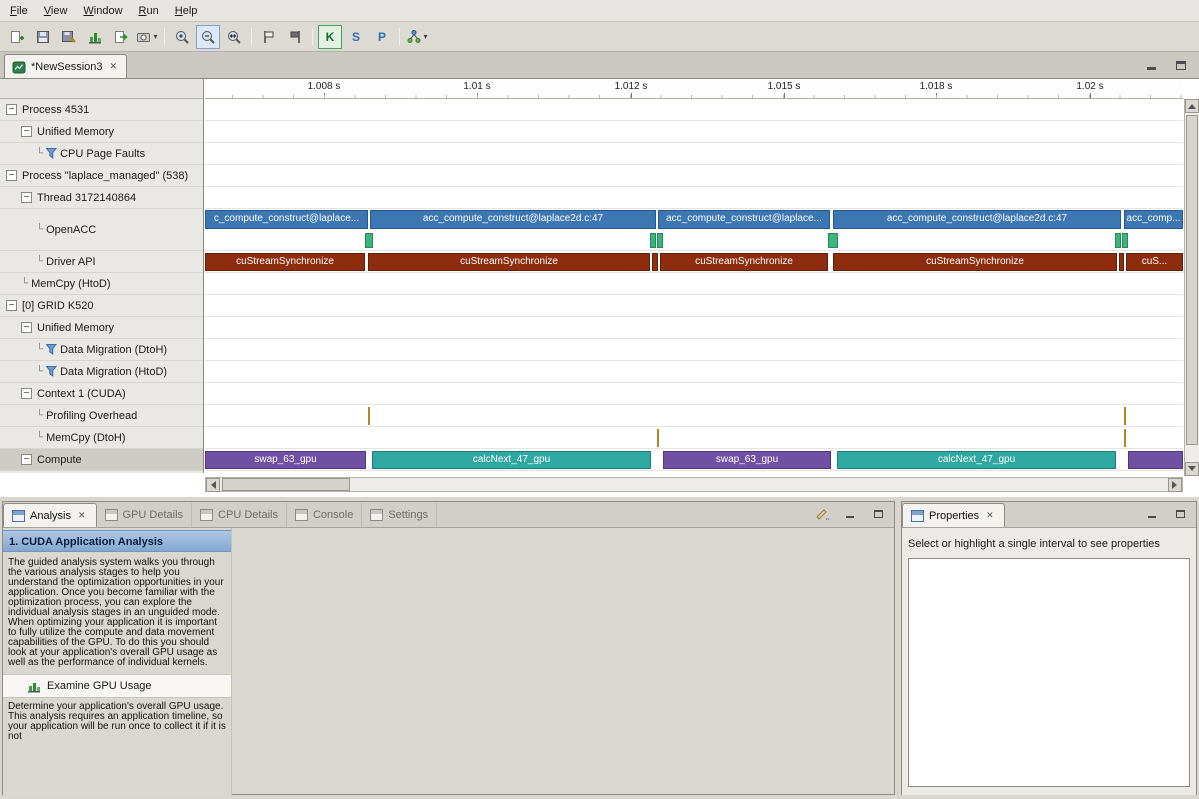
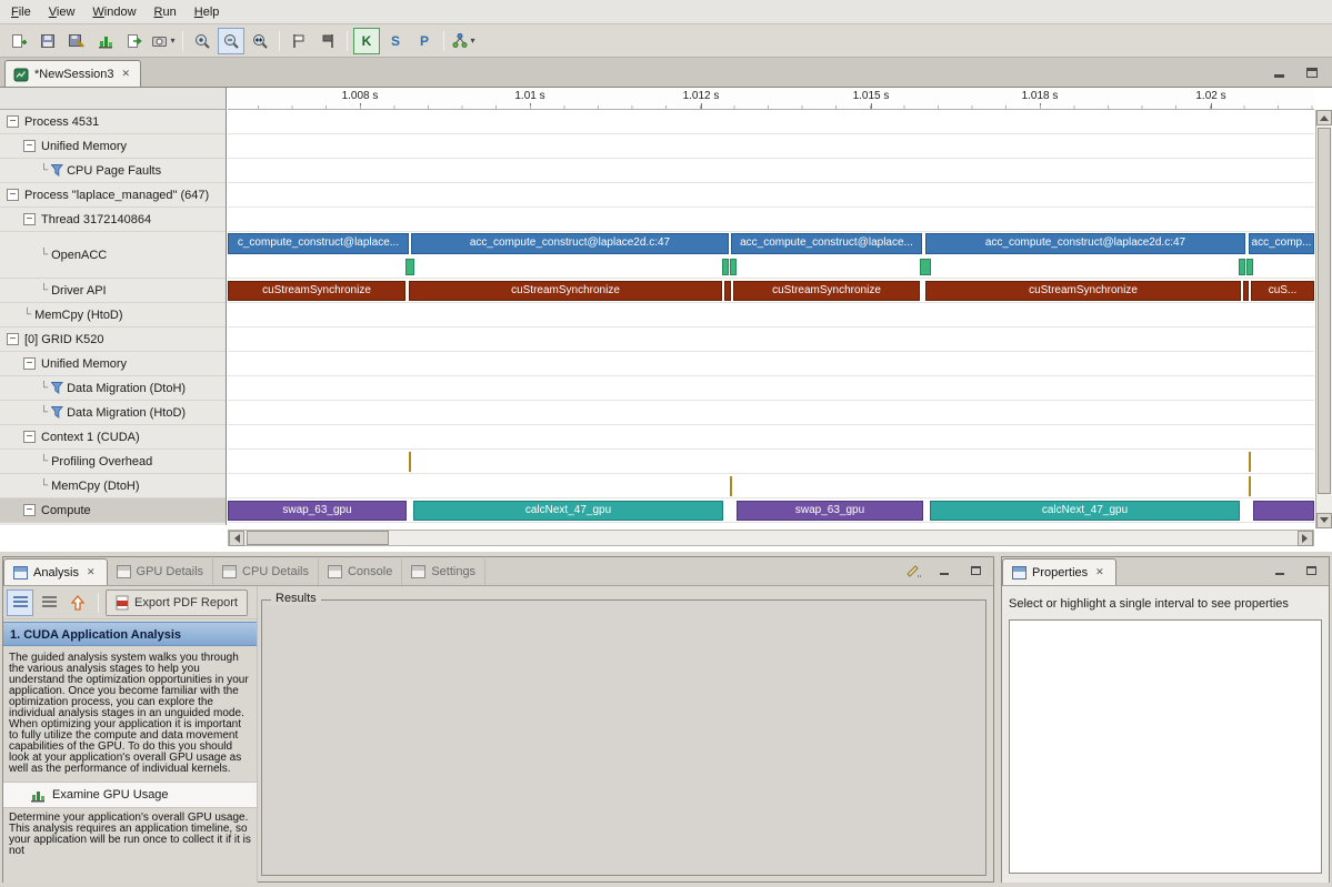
  File
  View
  Window
  Run
  Help
  ▾
  K
  S
  P
  ▾
  *NewSession3
  ✕
  1.008 s
  1.01 s
  1.012 s
  1.015 s
  1.018 s
  1.02 s
  −
  Process 4531
  −
  Unified Memory
  └
  CPU Page Faults
  −
- Process "laplace_managed" (538)
+ Process "laplace_managed" (647)
  −
  Thread 3172140864
  └
  OpenACC
  └
  Driver API
  └
  MemCpy (HtoD)
  −
  [0] GRID K520
  −
  Unified Memory
  └
  Data Migration (DtoH)
  └
  Data Migration (HtoD)
  −
  Context 1 (CUDA)
  └
  Profiling Overhead
  └
  MemCpy (DtoH)
  −
  Compute
  c_compute_construct@laplace...
  acc_compute_construct@laplace2d.c:47
  acc_compute_construct@laplace...
  acc_compute_construct@laplace2d.c:47
  acc_comp...
  cuStreamSynchronize
  cuStreamSynchronize
  cuStreamSynchronize
  cuStreamSynchronize
  cuS...
  swap_63_gpu
  calcNext_47_gpu
  swap_63_gpu
  calcNext_47_gpu
  Analysis
  ✕
  GPU Details
  CPU Details
  Console
  Settings
+ Export PDF Report
  1. CUDA Application Analysis
  The guided analysis system walks you through the various analysis stages to help you understand the optimization opportunities in your application. Once you become familiar with the optimization process, you can explore the individual analysis stages in an unguided mode. When optimizing your application it is important to fully utilize the compute and data movement capabilities of the GPU. To do this you should look at your application's overall GPU usage as well as the performance of individual kernels.
  Examine GPU Usage
  Determine your application's overall GPU usage. This analysis requires an application timeline, so your application will be run once to collect it if it is not
+ Results
  Properties
  ✕
  Select or highlight a single interval to see properties
